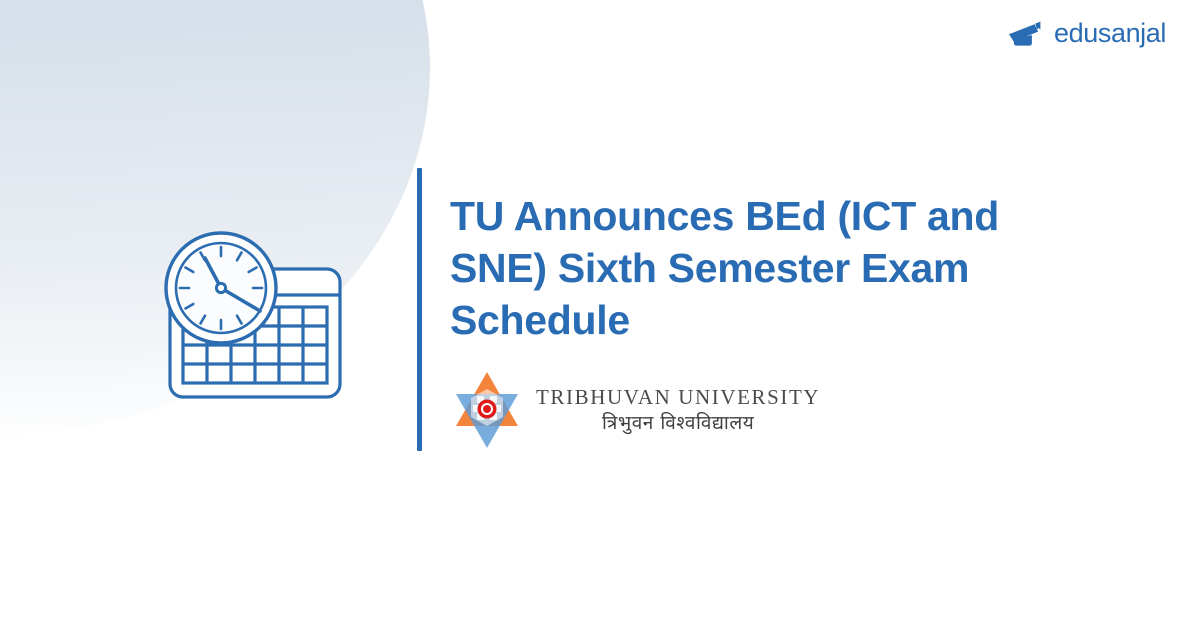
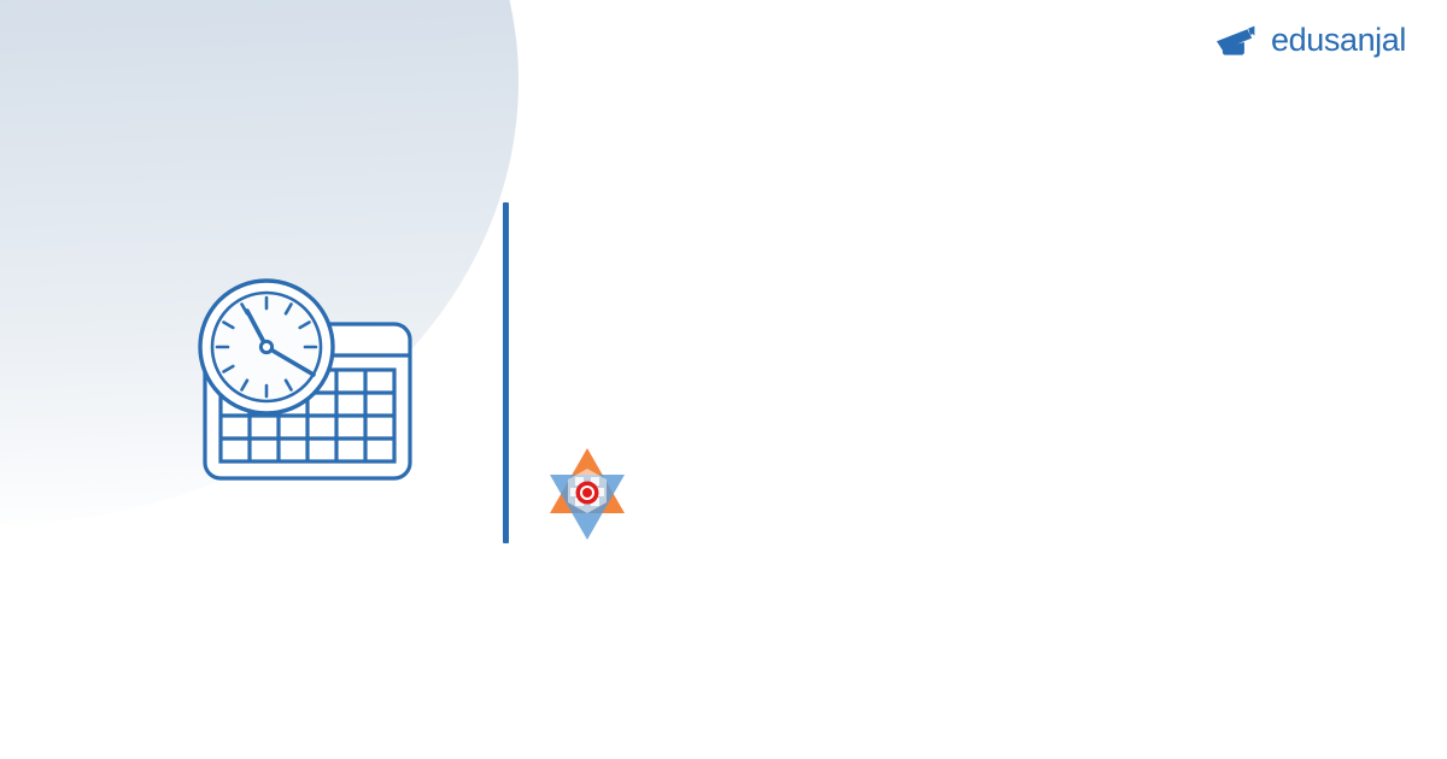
  edusanjal
- TU Announces BEd (ICT and SNE) Sixth Semester Exam Schedule
- TRIBHUVAN UNIVERSITY
- त्रिभुवन विश्वविद्यालय
